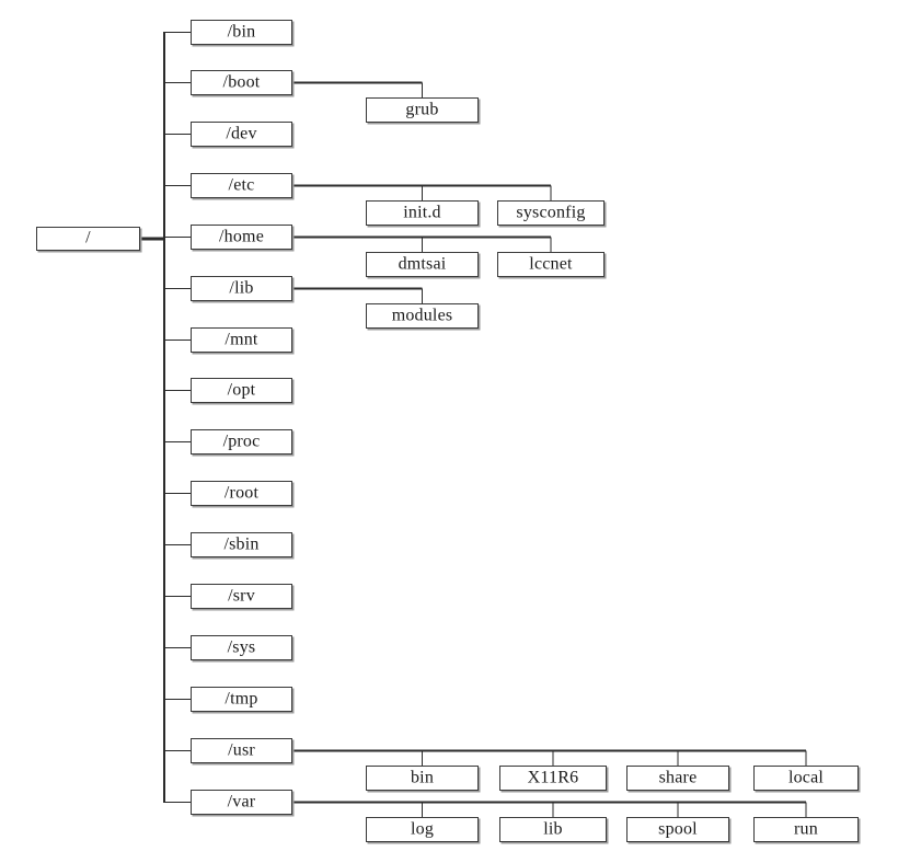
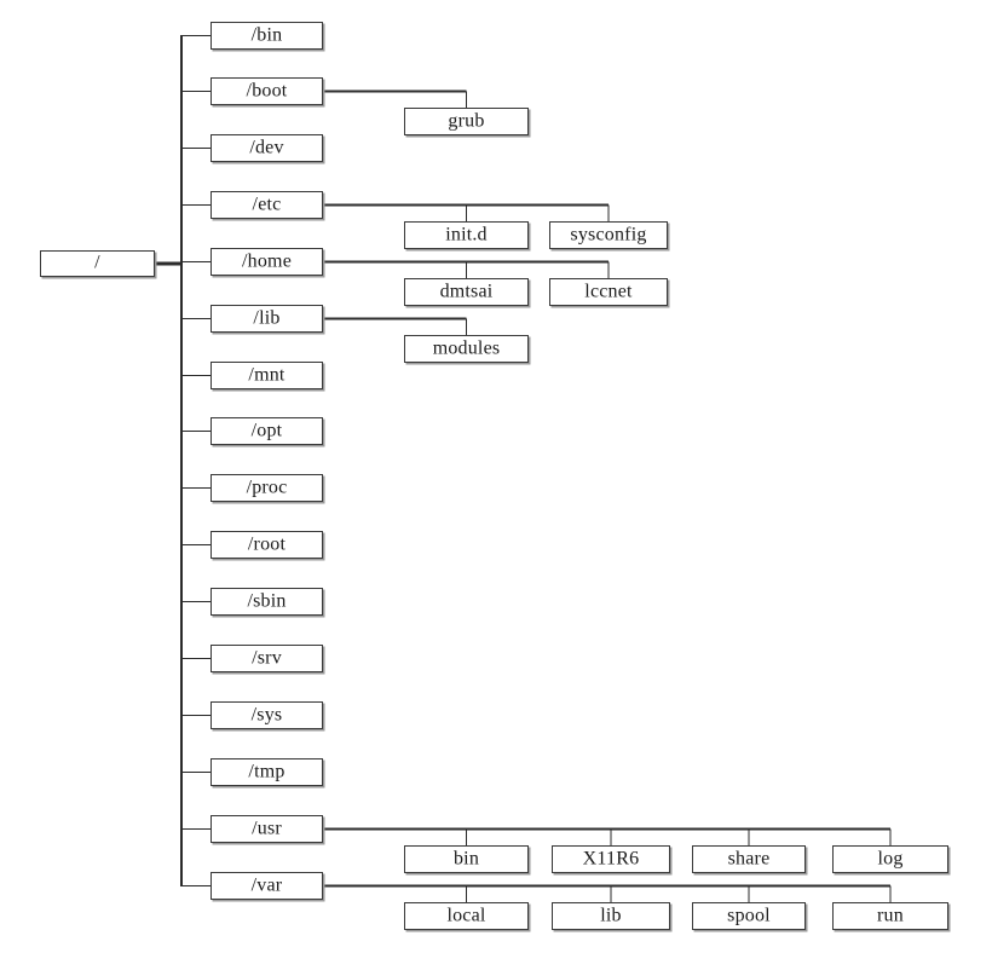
  /
  /bin
  /boot
  grub
  /dev
  /etc
  init.d
  sysconfig
  /home
  dmtsai
  lccnet
  /lib
  modules
  /mnt
  /opt
  /proc
  /root
  /sbin
  /srv
  /sys
  /tmp
  /usr
  bin
  X11R6
  share
- local
+ log
  /var
- log
+ local
  lib
  spool
  run
